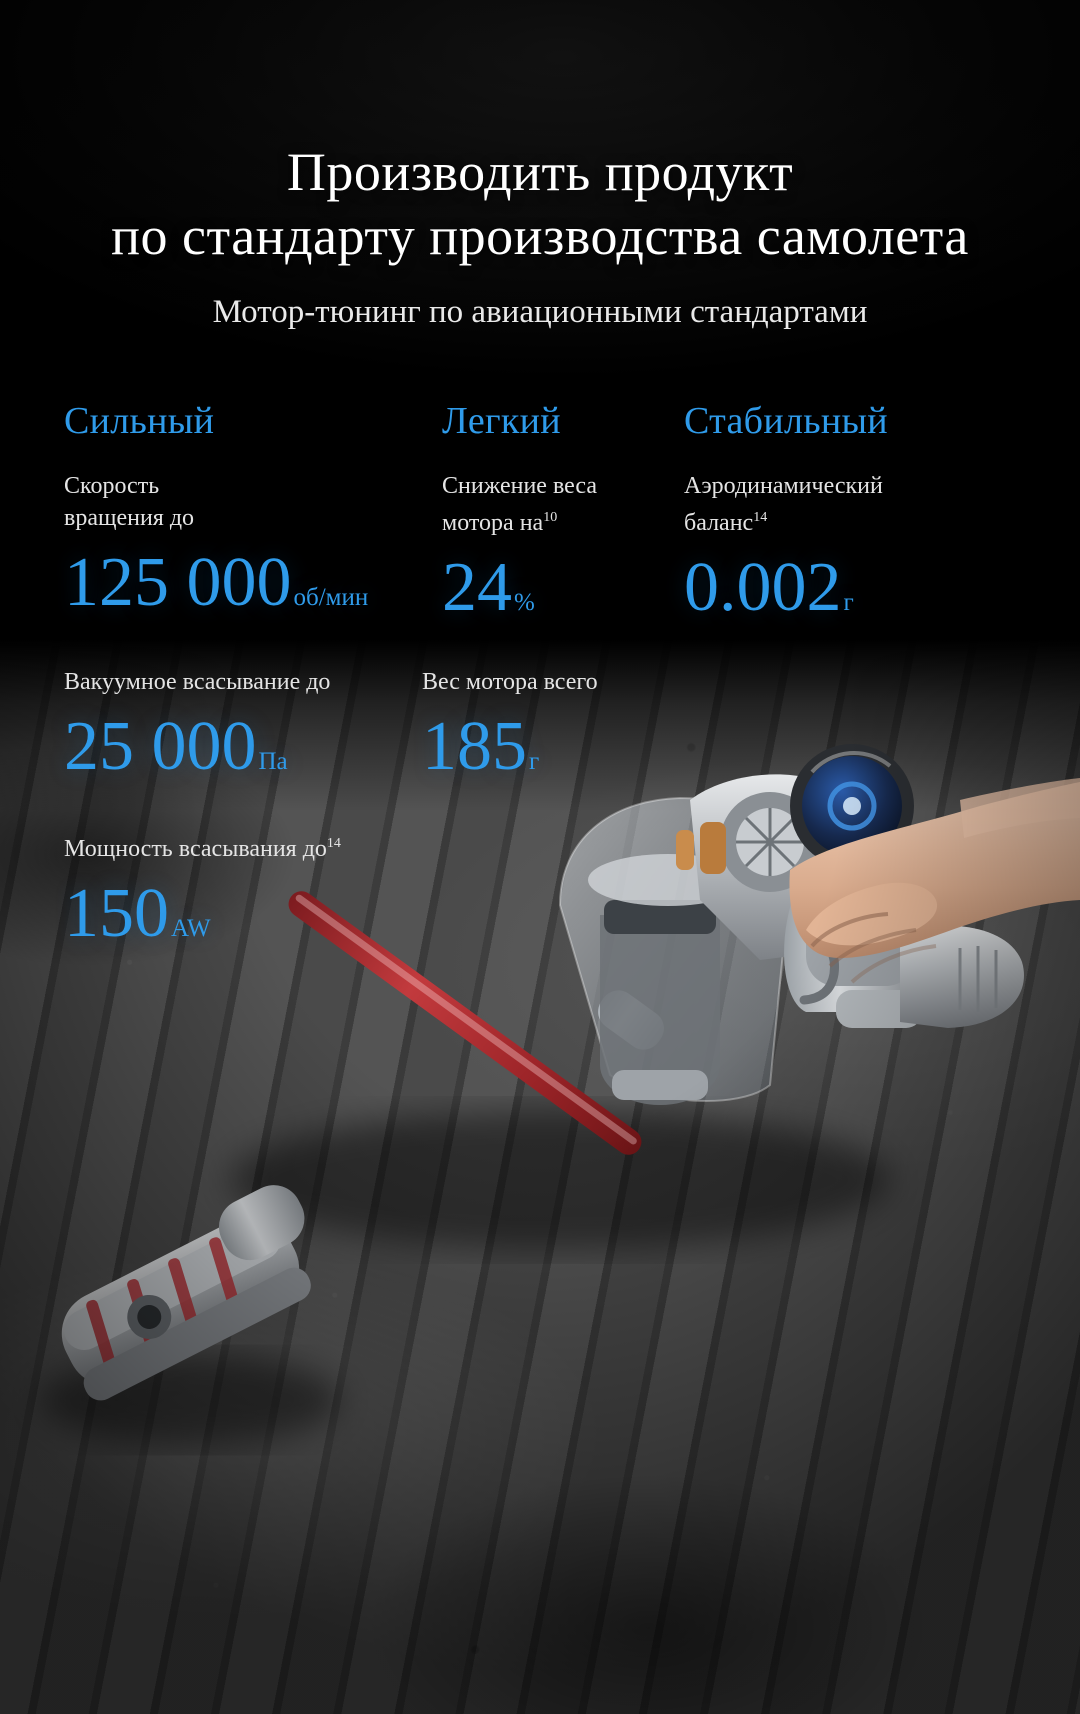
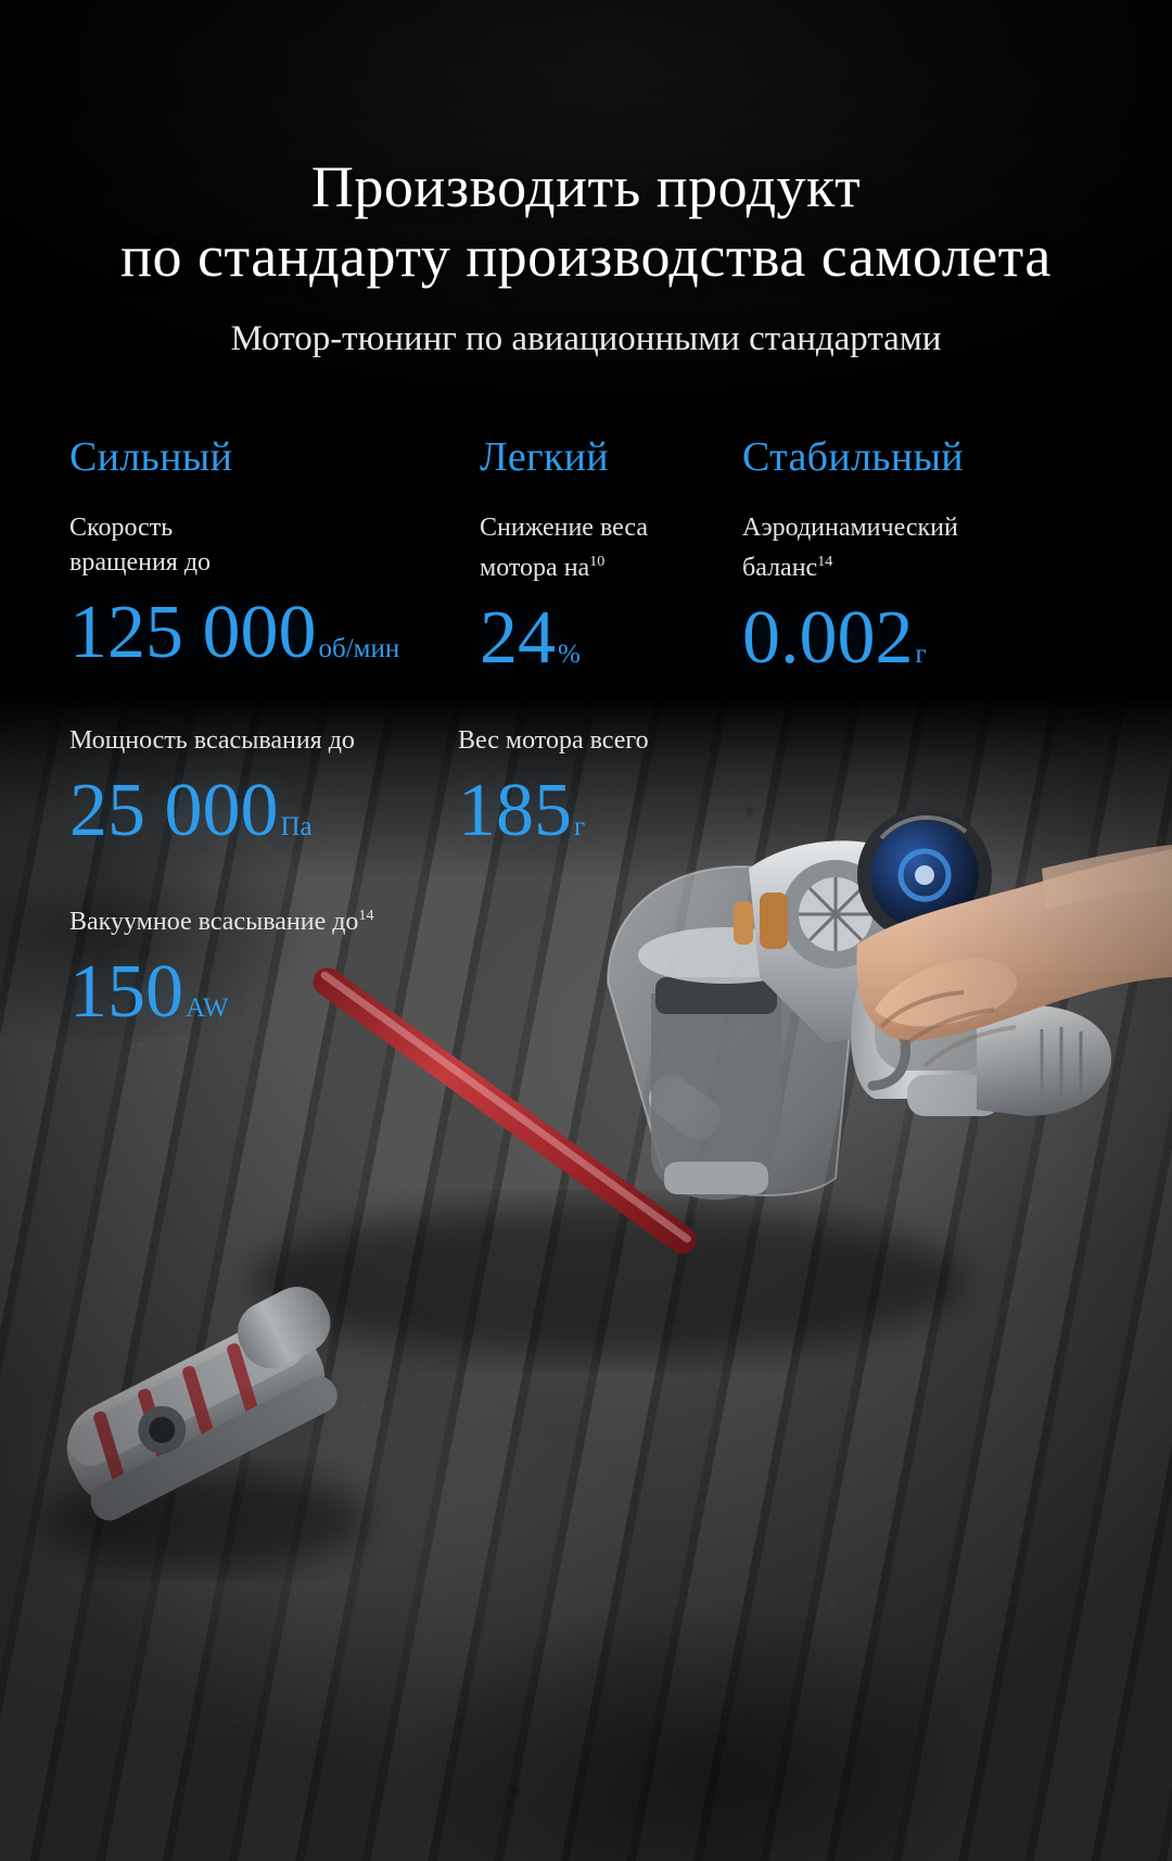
  Производить продукт
  по стандарту производства самолета
  Мотор-тюнинг по авиационными стандартами
  Сильный
  Скорость
  вращения до
  125 000об/мин
  Легкий
  Снижение веса
  мотора на10
  24%
  Стабильный
  Аэродинамический
  баланс14
  0.002г
- Вакуумное всасывание до
+ Мощность всасывания до
  25 000Па
  Вес мотора всего
  185г
- Мощность всасывания до14
+ Вакуумное всасывание до14
  150AW
